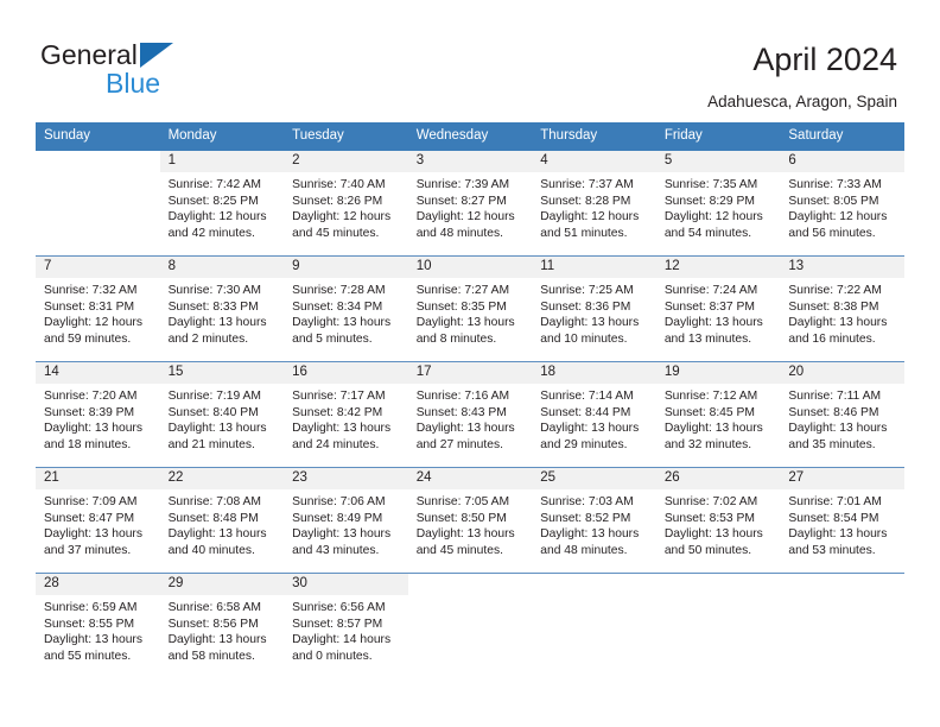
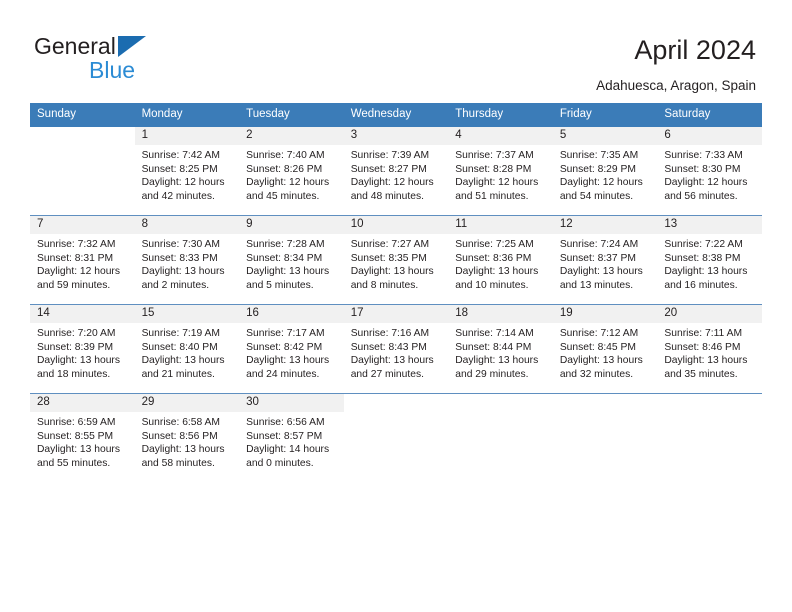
  General
  Blue
  April 2024
  Adahuesca, Aragon, Spain
  Sunday	Monday	Tuesday	Wednesday	Thursday	Friday	Saturday
- 	1Sunrise: 7:42 AMSunset: 8:25 PMDaylight: 12 hoursand 42 minutes.	2Sunrise: 7:40 AMSunset: 8:26 PMDaylight: 12 hoursand 45 minutes.	3Sunrise: 7:39 AMSunset: 8:27 PMDaylight: 12 hoursand 48 minutes.	4Sunrise: 7:37 AMSunset: 8:28 PMDaylight: 12 hoursand 51 minutes.	5Sunrise: 7:35 AMSunset: 8:29 PMDaylight: 12 hoursand 54 minutes.	6Sunrise: 7:33 AMSunset: 8:05 PMDaylight: 12 hoursand 56 minutes.
+ 	1Sunrise: 7:42 AMSunset: 8:25 PMDaylight: 12 hoursand 42 minutes.	2Sunrise: 7:40 AMSunset: 8:26 PMDaylight: 12 hoursand 45 minutes.	3Sunrise: 7:39 AMSunset: 8:27 PMDaylight: 12 hoursand 48 minutes.	4Sunrise: 7:37 AMSunset: 8:28 PMDaylight: 12 hoursand 51 minutes.	5Sunrise: 7:35 AMSunset: 8:29 PMDaylight: 12 hoursand 54 minutes.	6Sunrise: 7:33 AMSunset: 8:30 PMDaylight: 12 hoursand 56 minutes.
  7Sunrise: 7:32 AMSunset: 8:31 PMDaylight: 12 hoursand 59 minutes.	8Sunrise: 7:30 AMSunset: 8:33 PMDaylight: 13 hoursand 2 minutes.	9Sunrise: 7:28 AMSunset: 8:34 PMDaylight: 13 hoursand 5 minutes.	10Sunrise: 7:27 AMSunset: 8:35 PMDaylight: 13 hoursand 8 minutes.	11Sunrise: 7:25 AMSunset: 8:36 PMDaylight: 13 hoursand 10 minutes.	12Sunrise: 7:24 AMSunset: 8:37 PMDaylight: 13 hoursand 13 minutes.	13Sunrise: 7:22 AMSunset: 8:38 PMDaylight: 13 hoursand 16 minutes.
  14Sunrise: 7:20 AMSunset: 8:39 PMDaylight: 13 hoursand 18 minutes.	15Sunrise: 7:19 AMSunset: 8:40 PMDaylight: 13 hoursand 21 minutes.	16Sunrise: 7:17 AMSunset: 8:42 PMDaylight: 13 hoursand 24 minutes.	17Sunrise: 7:16 AMSunset: 8:43 PMDaylight: 13 hoursand 27 minutes.	18Sunrise: 7:14 AMSunset: 8:44 PMDaylight: 13 hoursand 29 minutes.	19Sunrise: 7:12 AMSunset: 8:45 PMDaylight: 13 hoursand 32 minutes.	20Sunrise: 7:11 AMSunset: 8:46 PMDaylight: 13 hoursand 35 minutes.
- 21Sunrise: 7:09 AMSunset: 8:47 PMDaylight: 13 hoursand 37 minutes.	22Sunrise: 7:08 AMSunset: 8:48 PMDaylight: 13 hoursand 40 minutes.	23Sunrise: 7:06 AMSunset: 8:49 PMDaylight: 13 hoursand 43 minutes.	24Sunrise: 7:05 AMSunset: 8:50 PMDaylight: 13 hoursand 45 minutes.	25Sunrise: 7:03 AMSunset: 8:52 PMDaylight: 13 hoursand 48 minutes.	26Sunrise: 7:02 AMSunset: 8:53 PMDaylight: 13 hoursand 50 minutes.	27Sunrise: 7:01 AMSunset: 8:54 PMDaylight: 13 hoursand 53 minutes.
  28Sunrise: 6:59 AMSunset: 8:55 PMDaylight: 13 hoursand 55 minutes.	29Sunrise: 6:58 AMSunset: 8:56 PMDaylight: 13 hoursand 58 minutes.	30Sunrise: 6:56 AMSunset: 8:57 PMDaylight: 14 hoursand 0 minutes.
